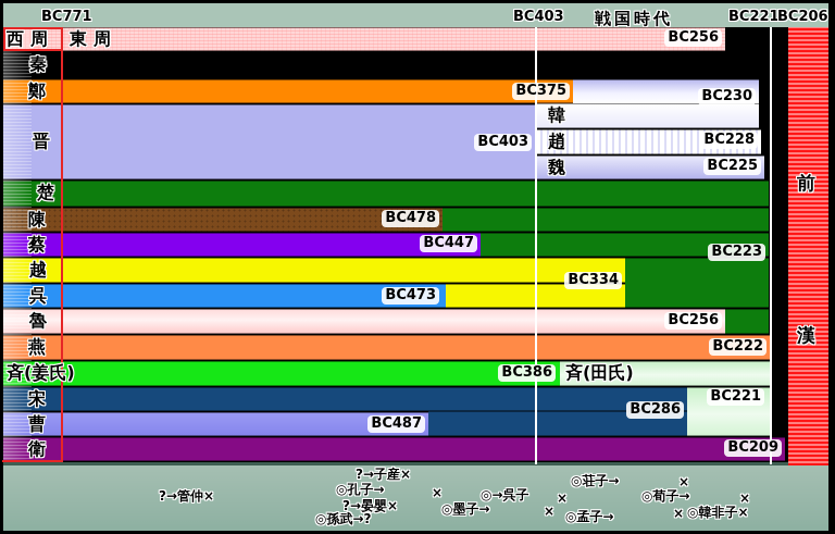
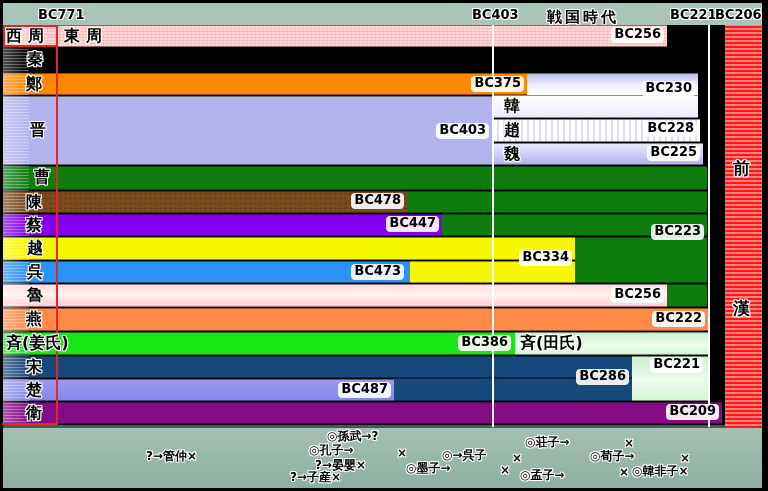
  BC771
  BC403
  戦国時代
  BC221
  BC206
  前
  漢
  西周
  東周
  BC256
  秦
  鄭
  BC375
  晋
  BC403
  BC230
  韓
  趙
  BC228
  魏
  BC225
- 楚
+ 曹
  BC223
  陳
  BC478
  蔡
  BC447
  越
  BC334
  呉
  BC473
  魯
  BC256
  燕
  BC222
  斉(姜氏)
  BC386
  斉(田氏)
  BC221
  宋
  BC286
- 曹
+ 楚
  BC487
  衛
  BC209
  ?→管仲×
- ?→子産×
+ ◎孫武→?
  ◎孔子→
  ×
  ?→晏嬰×
- ◎孫武→?
+ ?→子産×
  ◎墨子→
  ×
  ◎→呉子
  ×
  ◎荘子→
  ×
  ◎孟子→
  ×
  ◎荀子→
  ×
  ◎韓非子×
